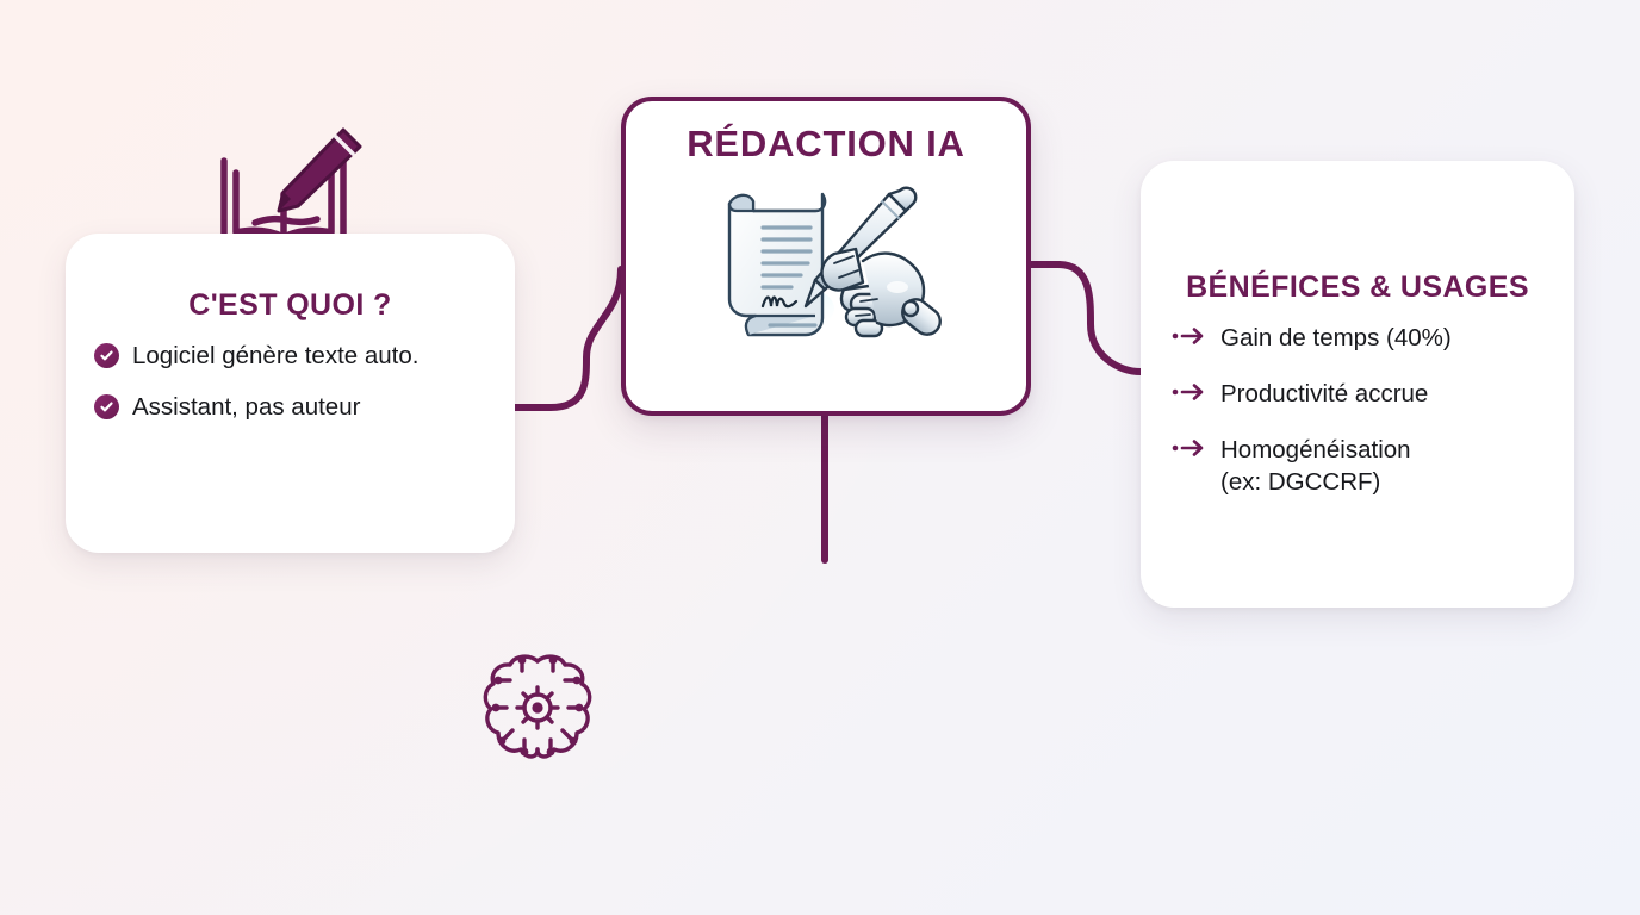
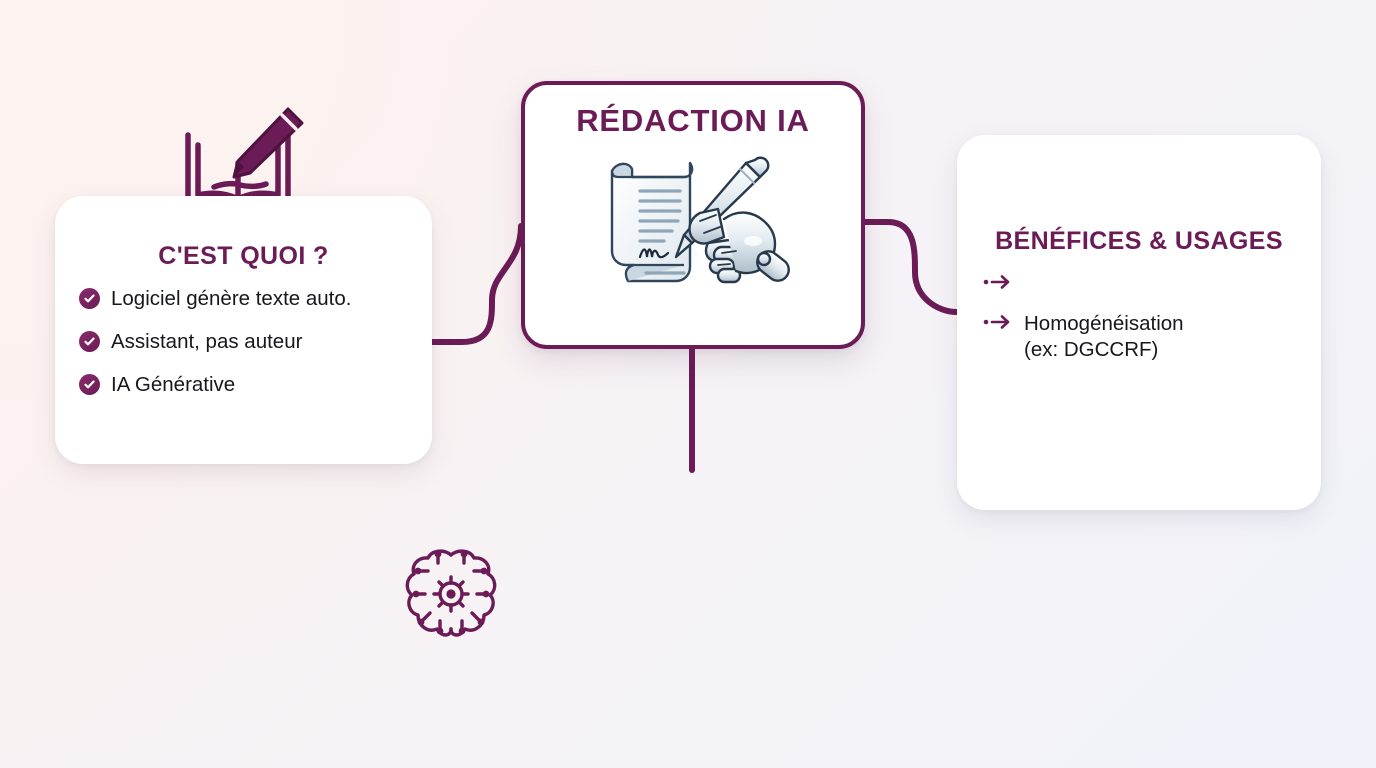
  C'EST QUOI ?
  Logiciel génère texte auto.
  Assistant, pas auteur
+ IA Générative
  RÉDACTION IA
  BÉNÉFICES & USAGES
- Gain de temps (40%)
- Productivité accrue
  Homogénéisation
  (ex: DGCCRF)
